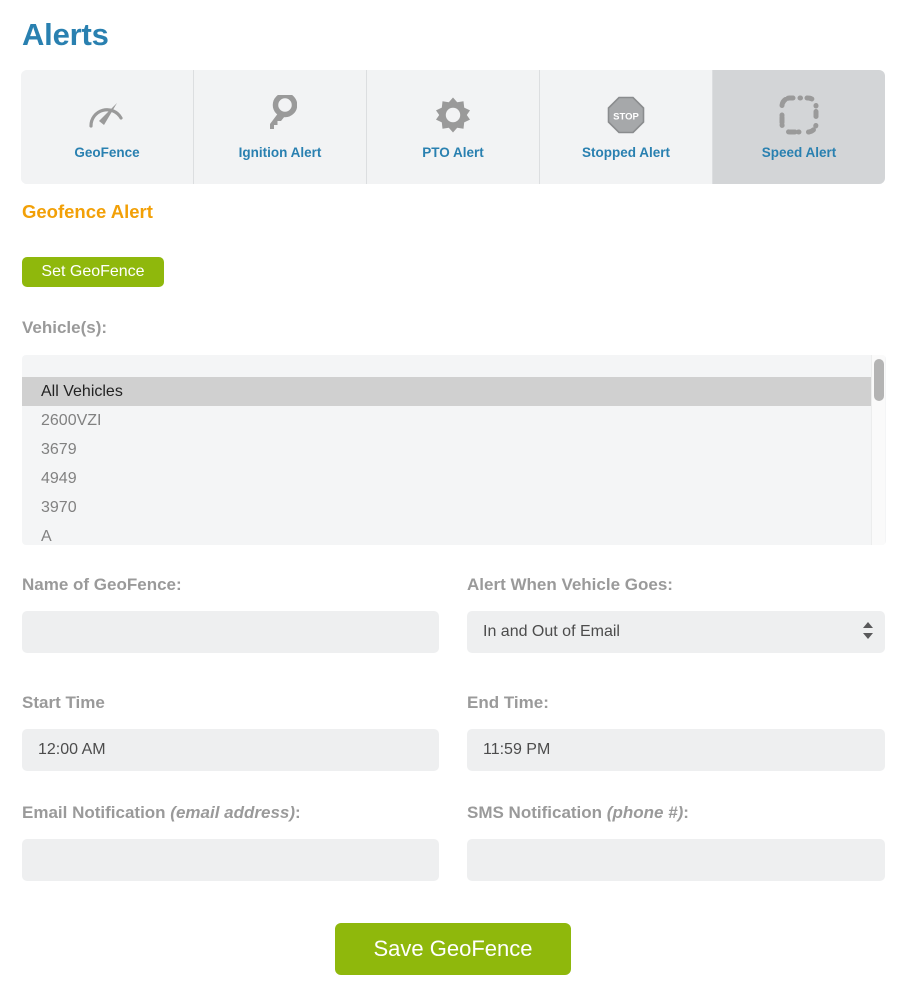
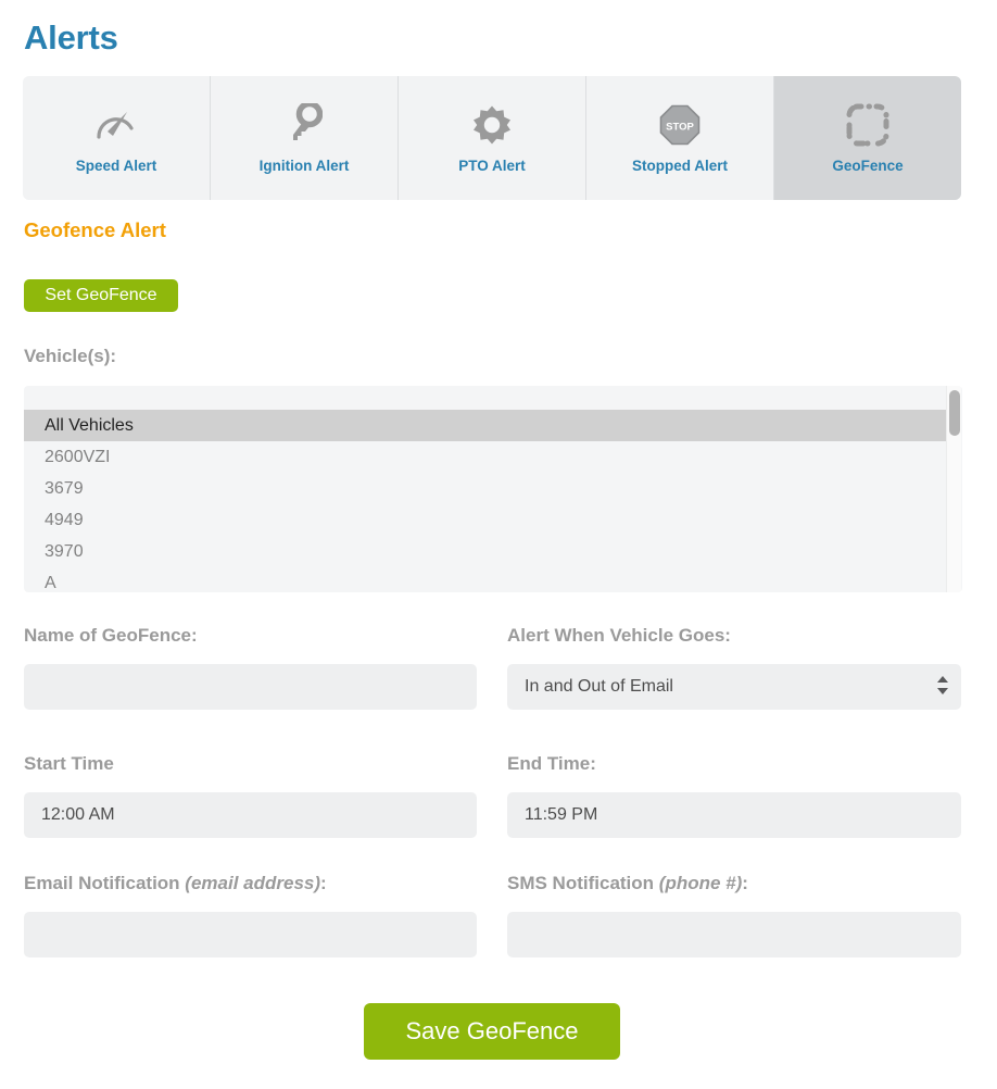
  Alerts
- GeoFence
+ Speed Alert
  Ignition Alert
  PTO Alert
  STOP
  Stopped Alert
- Speed Alert
+ GeoFence
  Geofence Alert
  Set GeoFence
  Vehicle(s):
  All Vehicles
  2600VZI
  3679
  4949
  3970
  A
  Name of GeoFence:
  Alert When Vehicle Goes:
  In and Out of Email
  Start Time
  12:00 AM
  End Time:
  11:59 PM
  Email Notification (email address):
  SMS Notification (phone #):
  Save GeoFence
